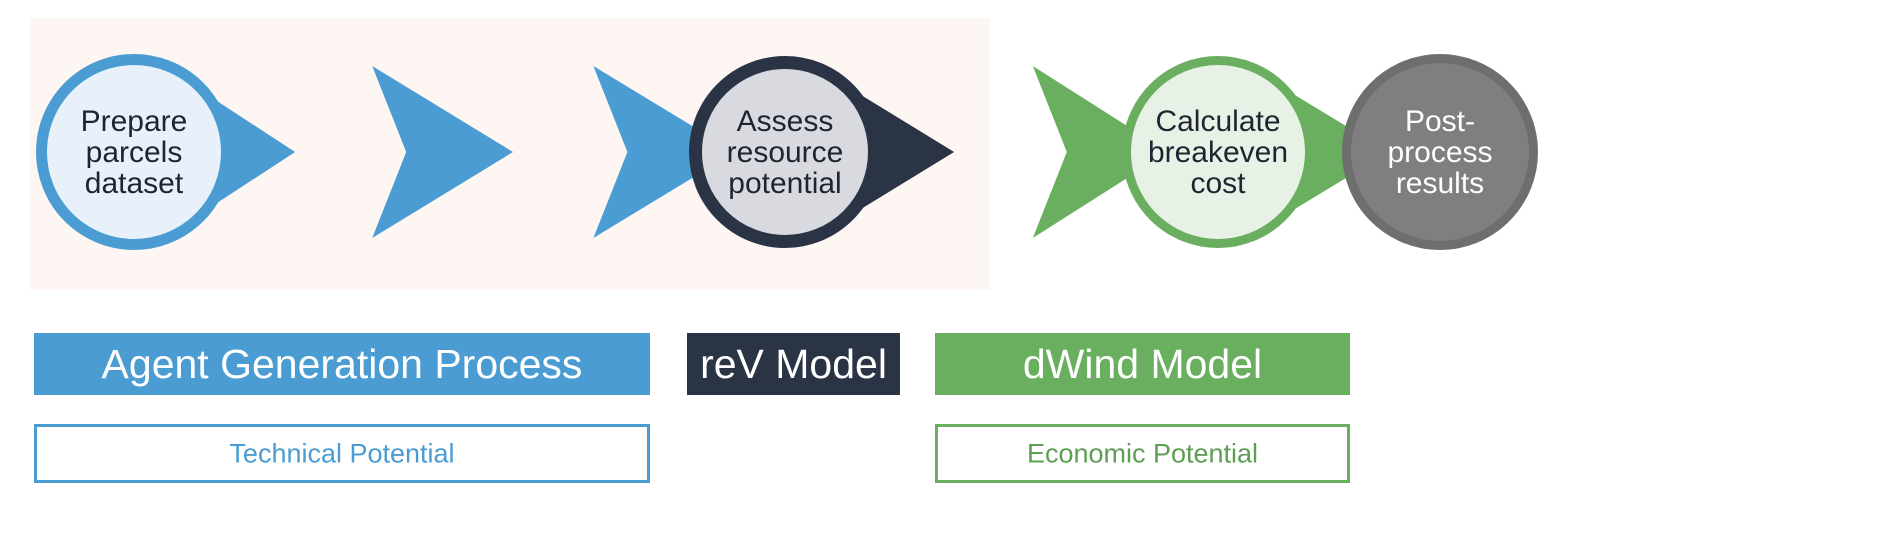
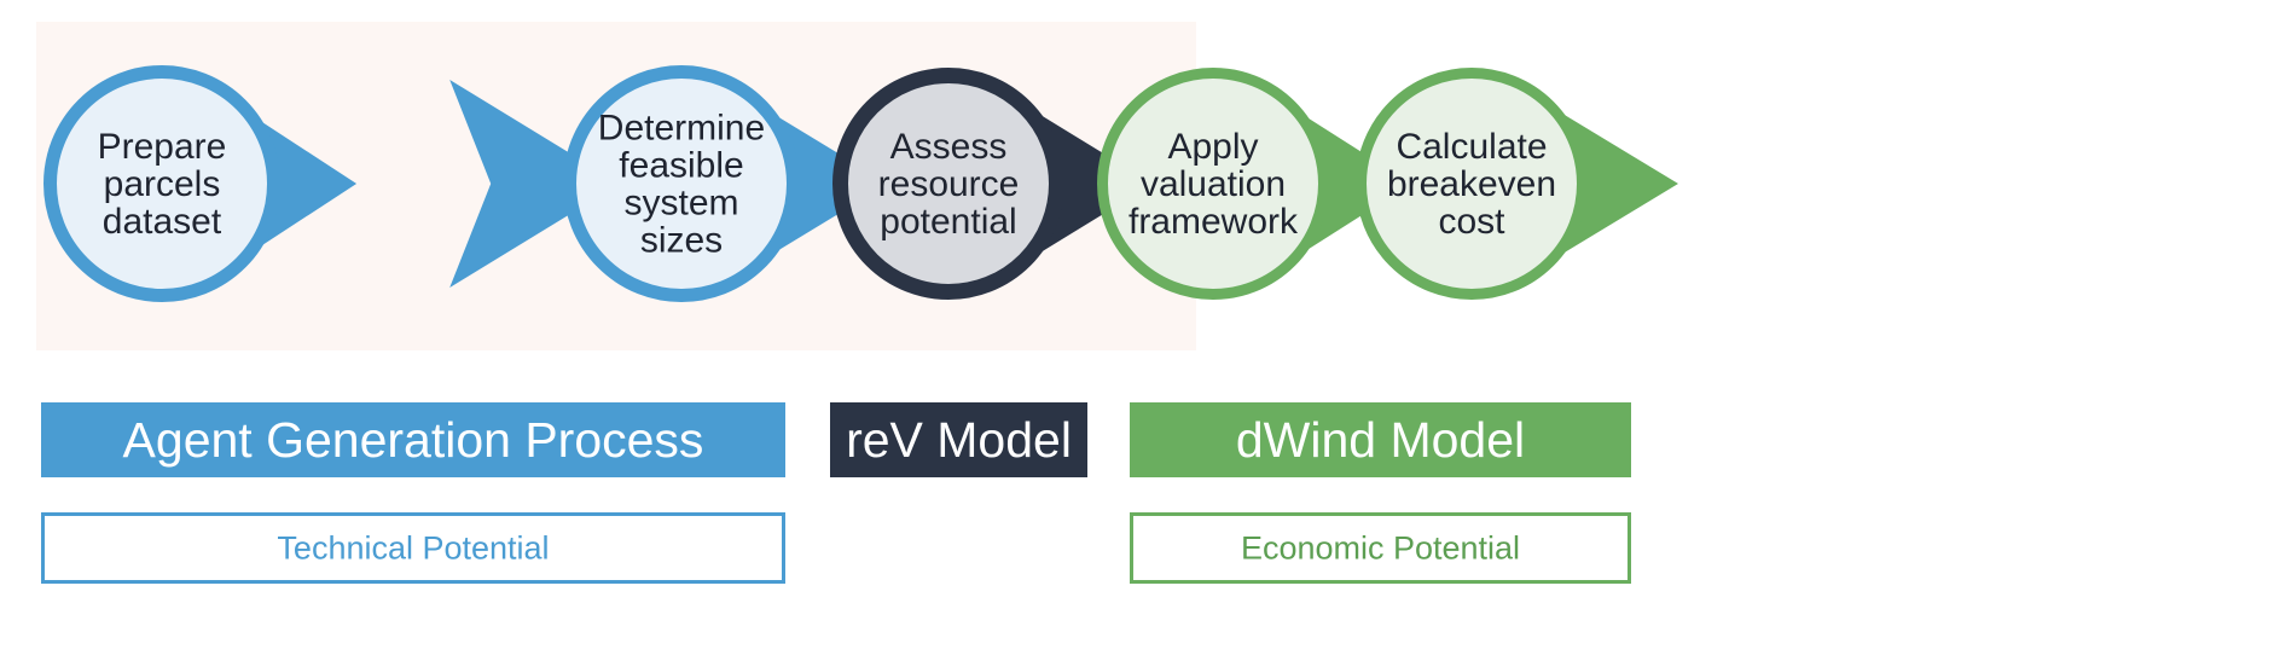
  Prepare parcels dataset
+ Determine feasible system sizes
  Assess resource potential
+ Apply valuation framework
  Calculate breakeven cost
- Post- process results
  Agent Generation Process
  reV Model
  dWind Model
  Technical Potential
  Economic Potential
